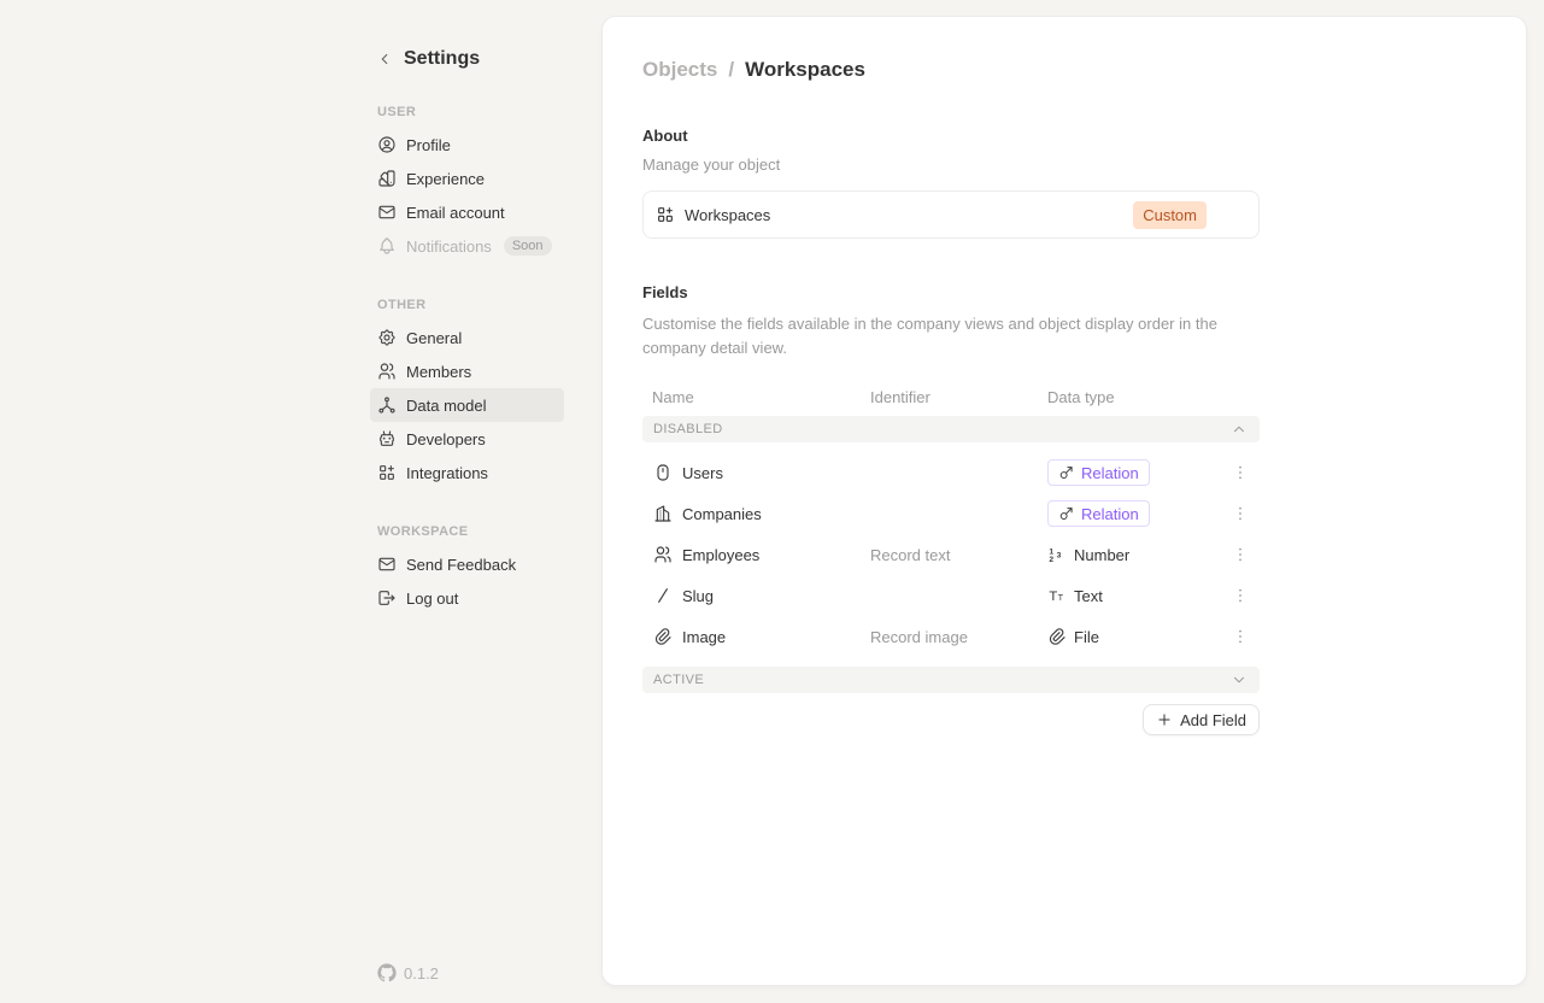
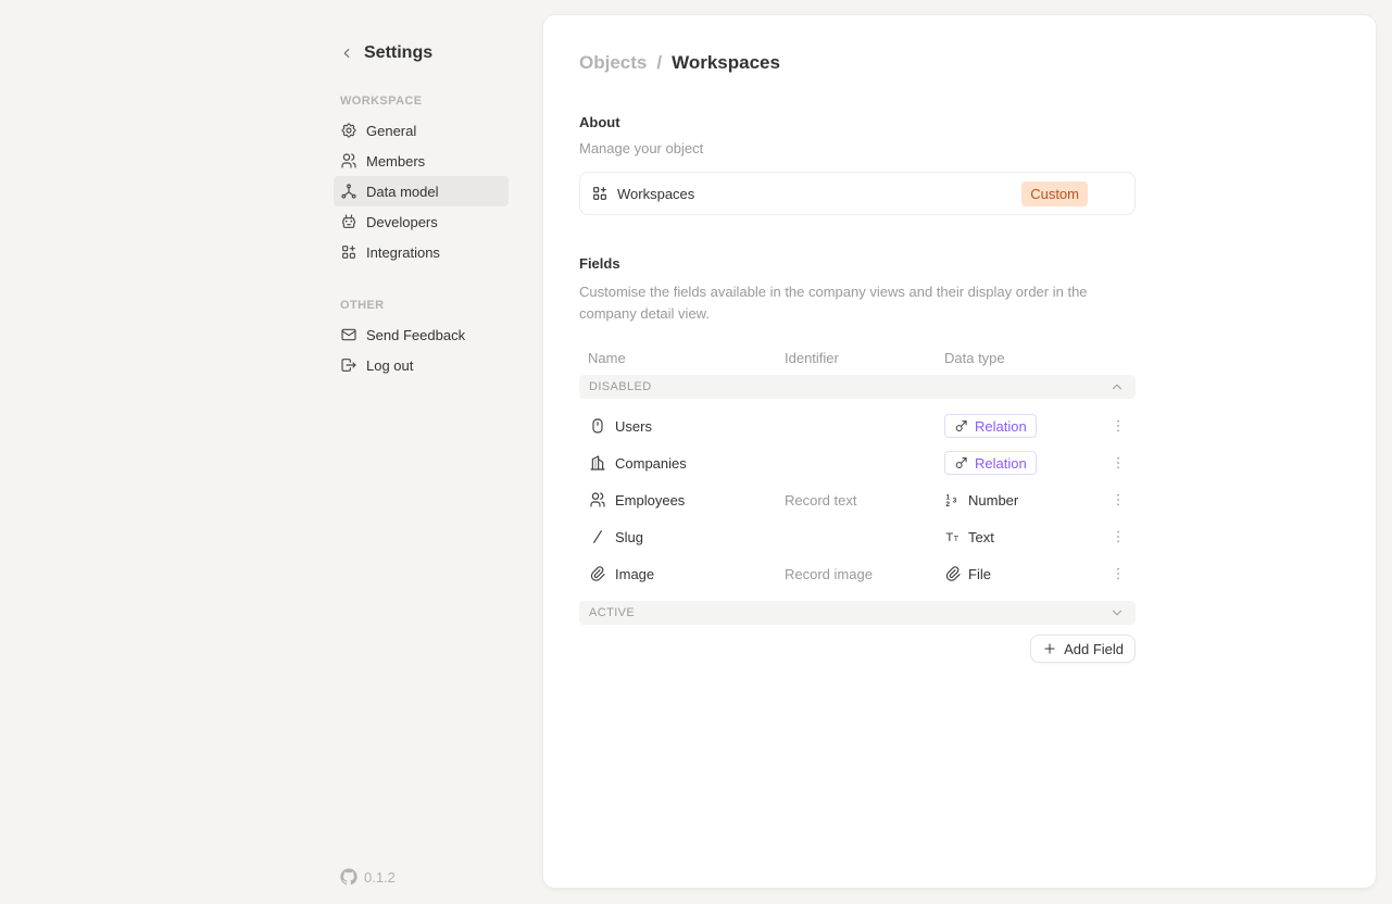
  Settings
- USER
- Profile
- Experience
- Email account
- Notifications
- Soon
- OTHER
+ WORKSPACE
  General
  Members
  Data model
  Developers
  Integrations
- WORKSPACE
+ OTHER
  Send Feedback
  Log out
  0.1.2
  Objects
  /
  Workspaces
  About
  Manage your object
  Workspaces
  Custom
  Fields
- Customise the fields available in the company views and object display order in the company detail view.
+ Customise the fields available in the company views and their display order in the company detail view.
  Name
  Identifier
  Data type
  DISABLED
  Users
  Relation
  Companies
  Relation
  Employees
  Record text
  Number
  Slug
  T
  T
  Text
  Image
  Record image
  File
  ACTIVE
  Add Field
